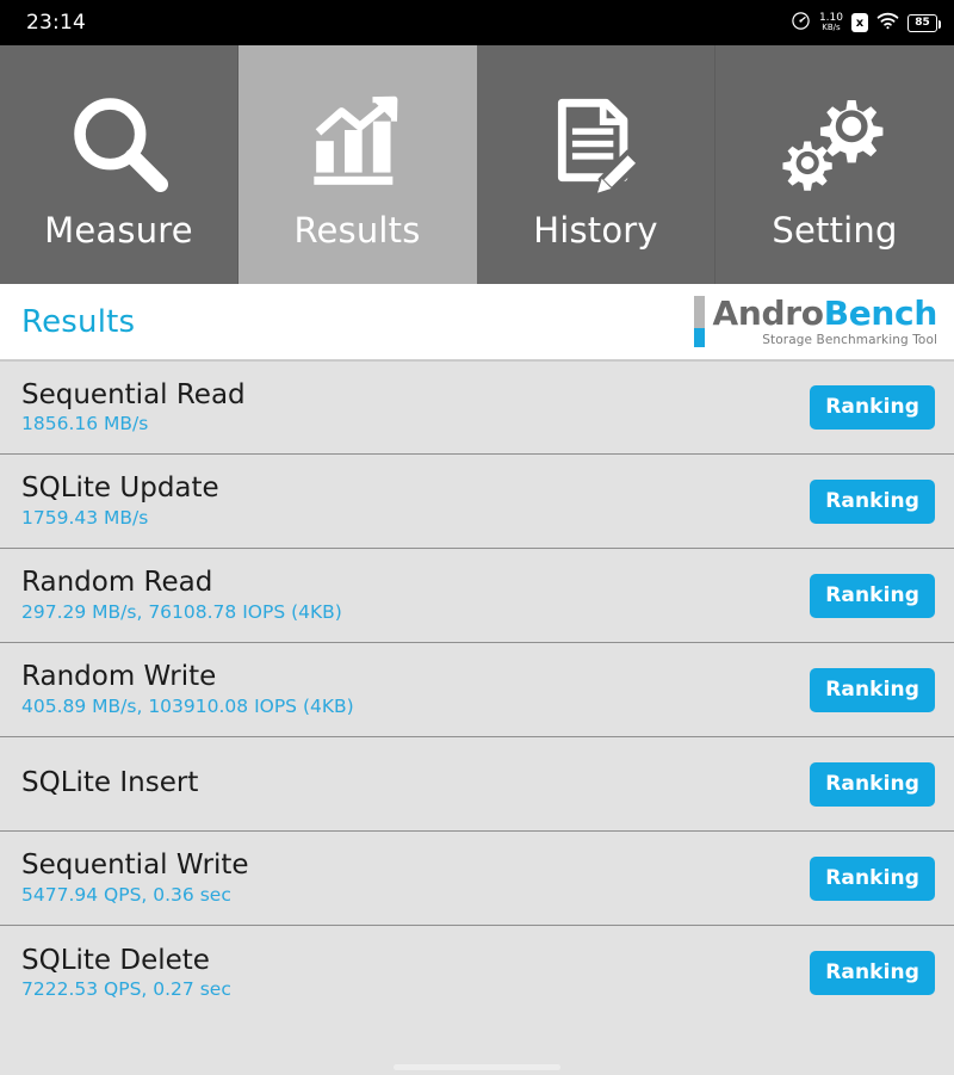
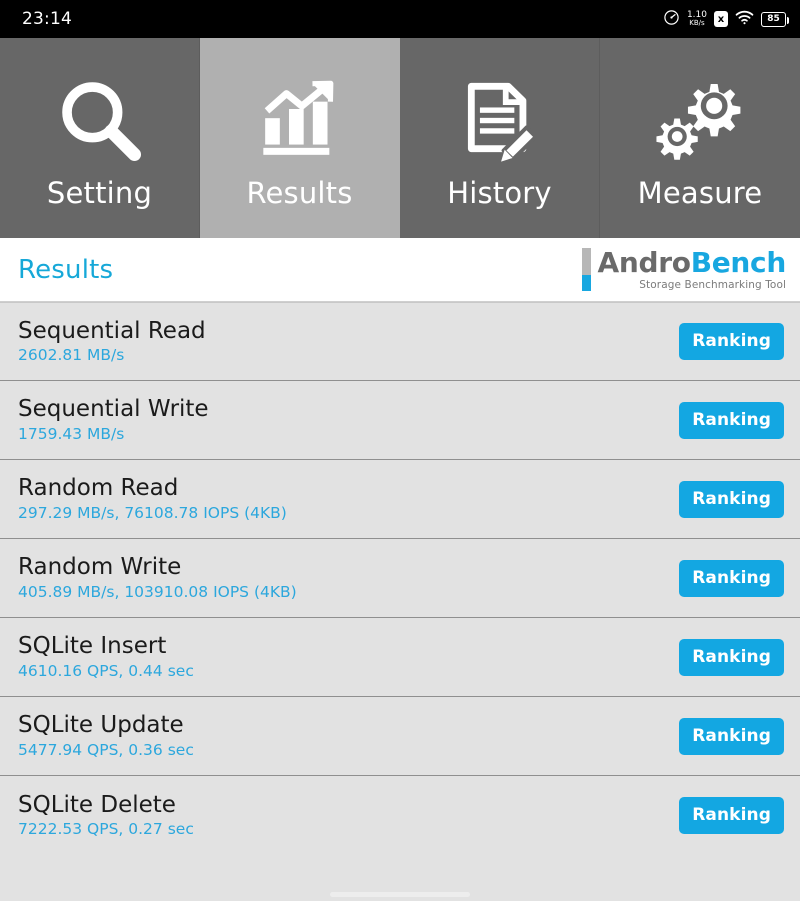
  23:14
  1.10
  KB/s
  x
  85
- Measure
+ Setting
  Results
  History
- Setting
+ Measure
  Results
  AndroBench
  Storage Benchmarking Tool
  Sequential Read
- 1856.16 MB/s
+ 2602.81 MB/s
  Ranking
- SQLite Update
+ Sequential Write
  1759.43 MB/s
  Ranking
  Random Read
  297.29 MB/s, 76108.78 IOPS (4KB)
  Ranking
  Random Write
  405.89 MB/s, 103910.08 IOPS (4KB)
  Ranking
  SQLite Insert
+ 4610.16 QPS, 0.44 sec
  Ranking
- Sequential Write
+ SQLite Update
  5477.94 QPS, 0.36 sec
  Ranking
  SQLite Delete
  7222.53 QPS, 0.27 sec
  Ranking
